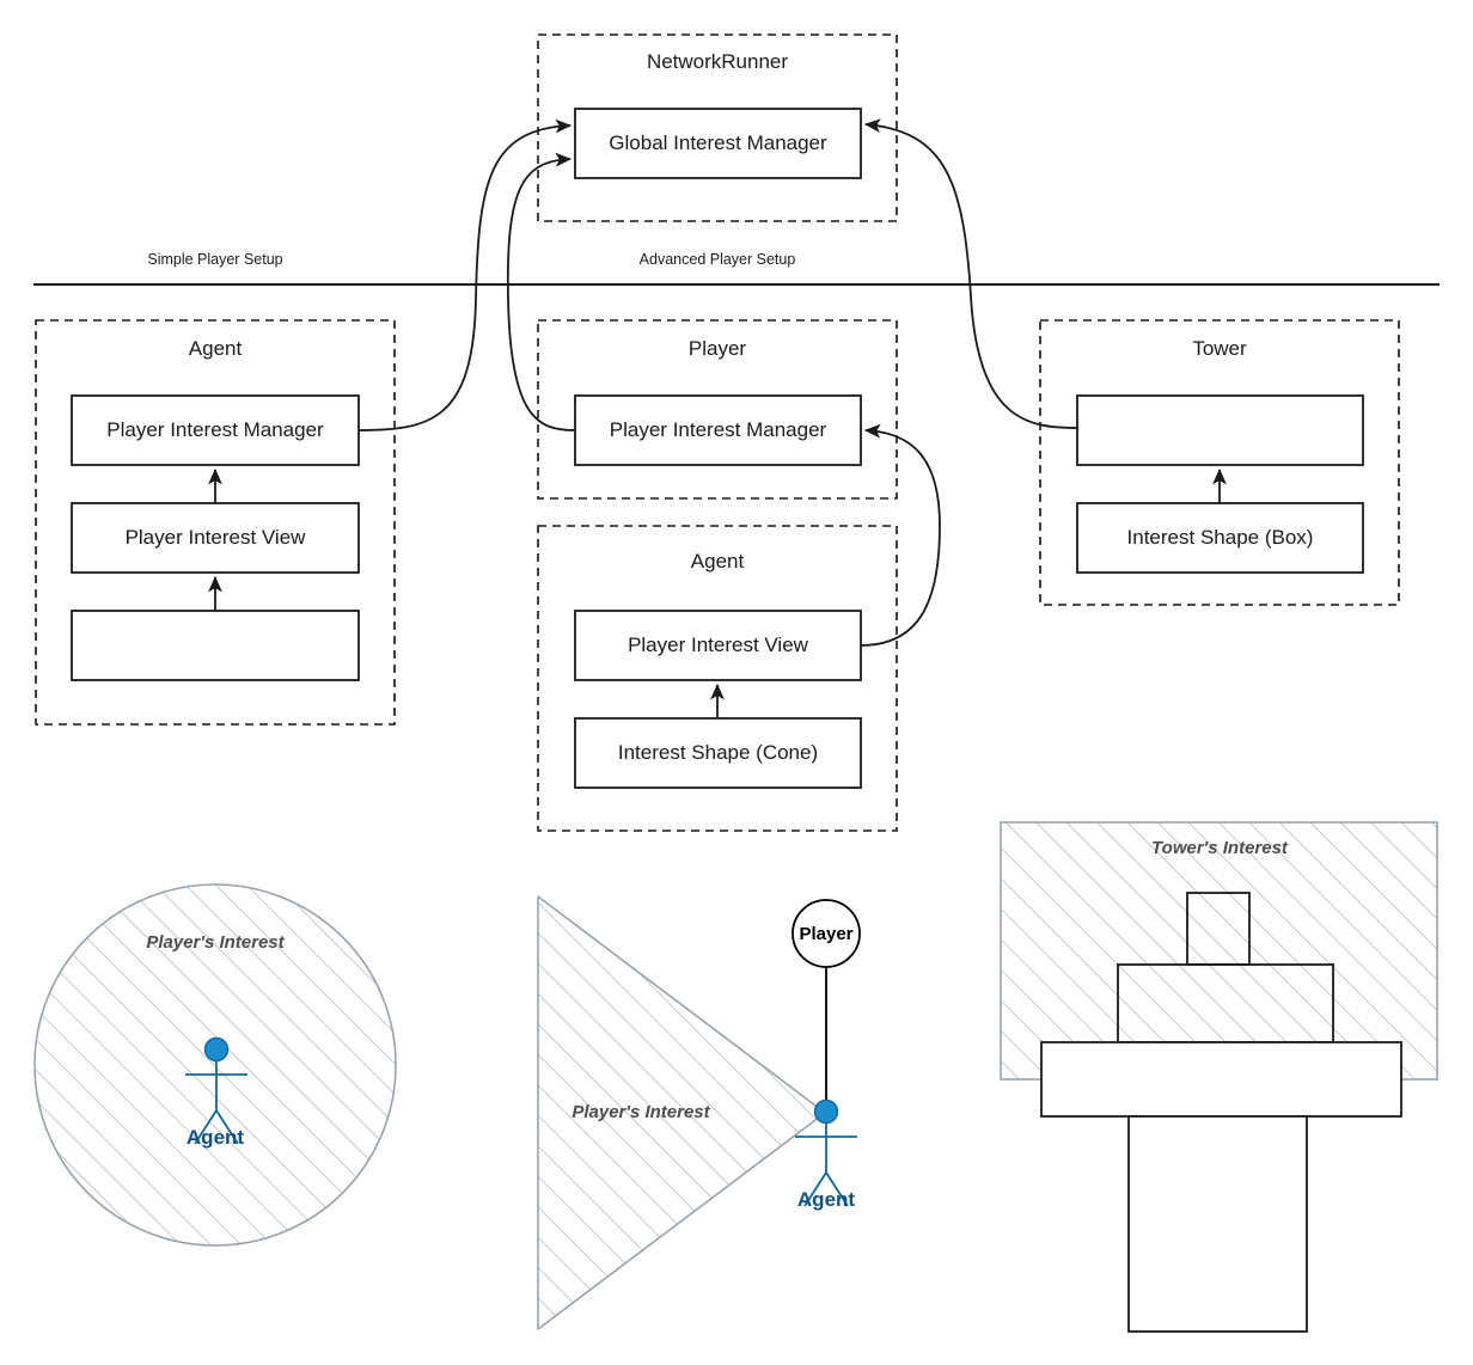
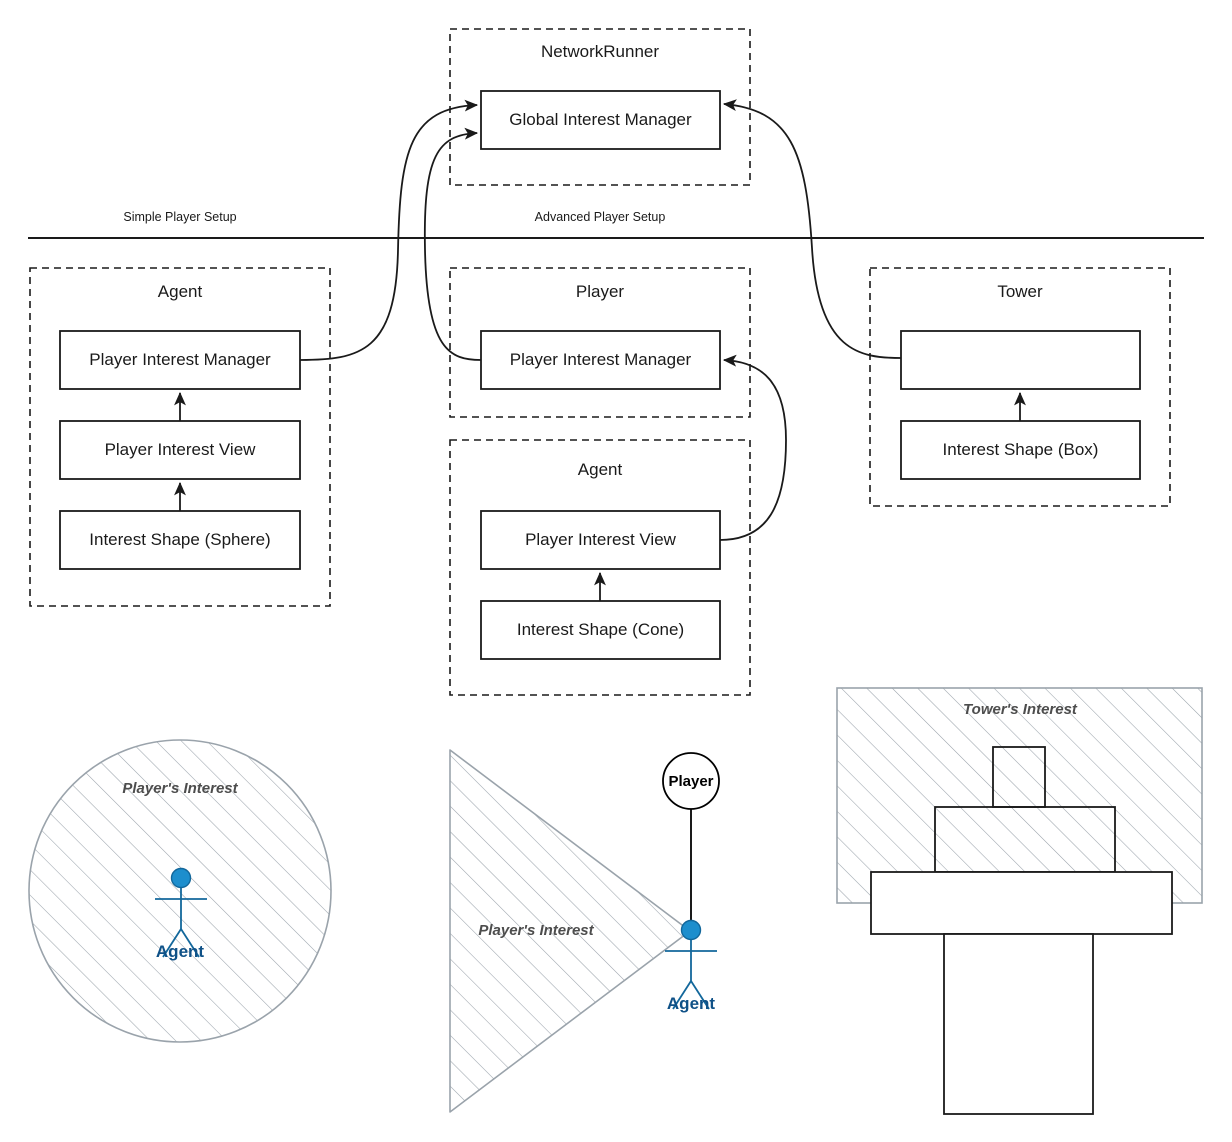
  Simple Player Setup
  Advanced Player Setup
  NetworkRunner
  Agent
  Player
  Agent
  Tower
  Global Interest Manager
  Player Interest Manager
  Player Interest View
+ Interest Shape (Sphere)
  Player Interest Manager
  Player Interest View
  Interest Shape (Cone)
  Interest Shape (Box)
  Player's Interest
  Agent
  Player's Interest
  Player
  Agent
  Tower's Interest
